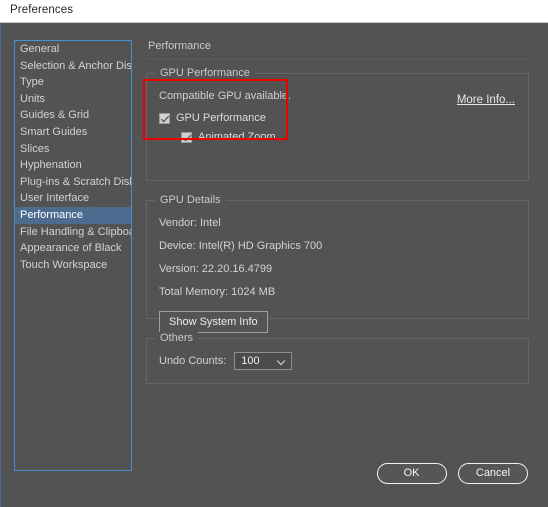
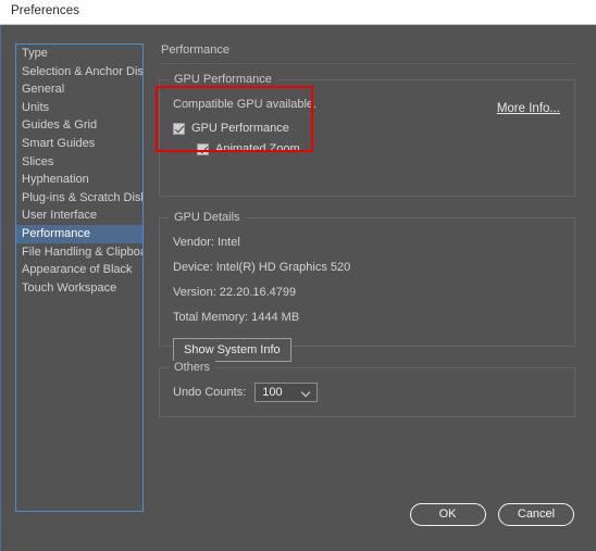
  Preferences
- General
+ Type
  Selection & Anchor Dis
- Type
+ General
  Units
  Guides & Grid
  Smart Guides
  Slices
  Hyphenation
  Plug-ins & Scratch Dis
  User Interface
  Performance
  File Handling & Clipbo
  Appearance of Black
  Touch Workspace
  Performance
  GPU Performance
  Compatible GPU available.
  GPU Performance
  Animated Zoom
  More Info...
  GPU Details
  Vendor: Intel
- Device: Intel(R) HD Graphics 700
+ Device: Intel(R) HD Graphics 520
  Version: 22.20.16.4799
- Total Memory: 1024 MB
+ Total Memory: 1444 MB
  Show System Info
  Others
  Undo Counts:
  100
  OK Cancel
